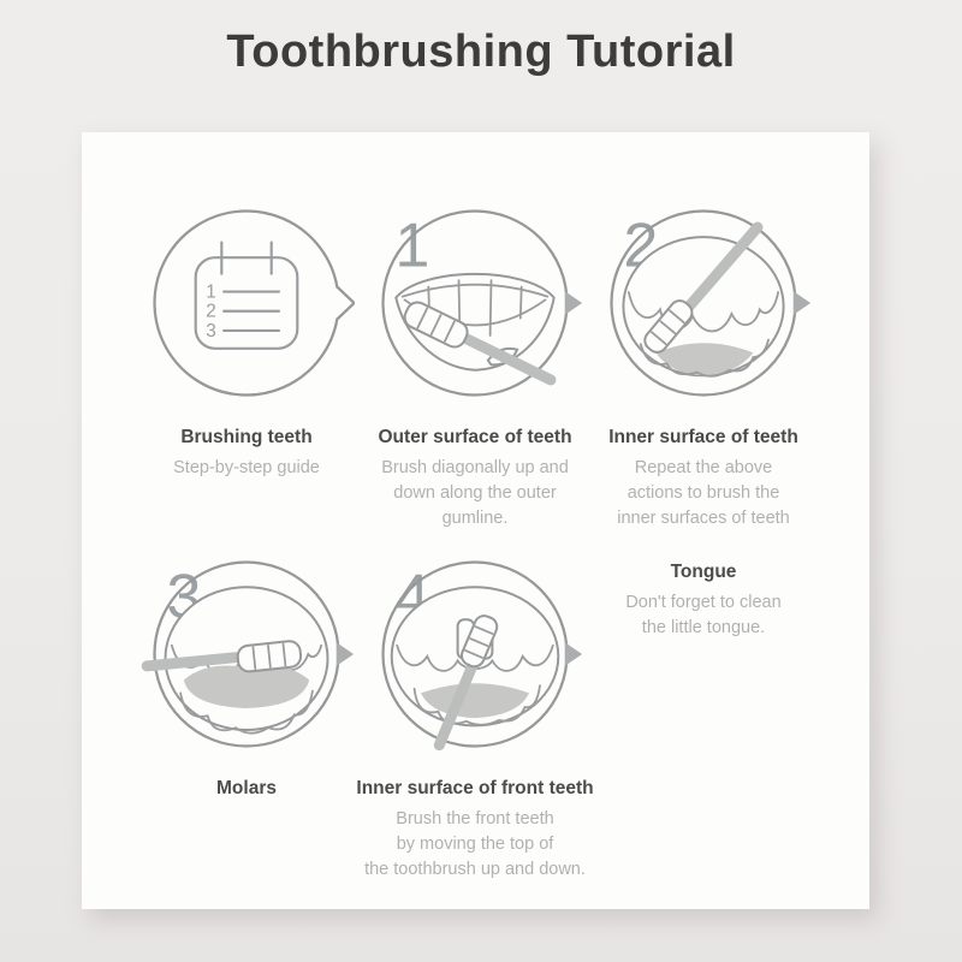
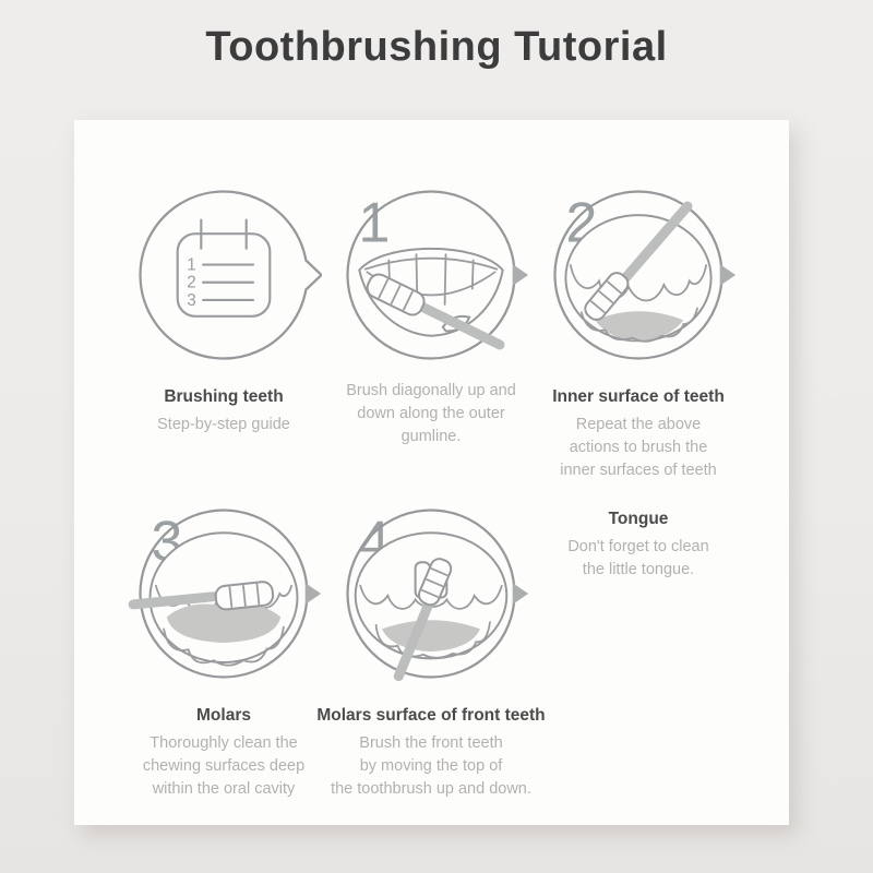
  Toothbrushing Tutorial
  1
  2
  3
  Brushing teeth
  Step-by-step guide
  1
- Outer surface of teeth
  Brush diagonally up and
  down along the outer gumline.
  2
  Inner surface of teeth
  Repeat the above
  actions to brush the
  inner surfaces of teeth
  3
  Molars
+ Thoroughly clean the
+ chewing surfaces deep
+ within the oral cavity
  4
- Inner surface of front teeth
+ Molars surface of front teeth
  Brush the front teeth
  by moving the top of
  the toothbrush up and down.
  Tongue
  Don't forget to clean
  the little tongue.
